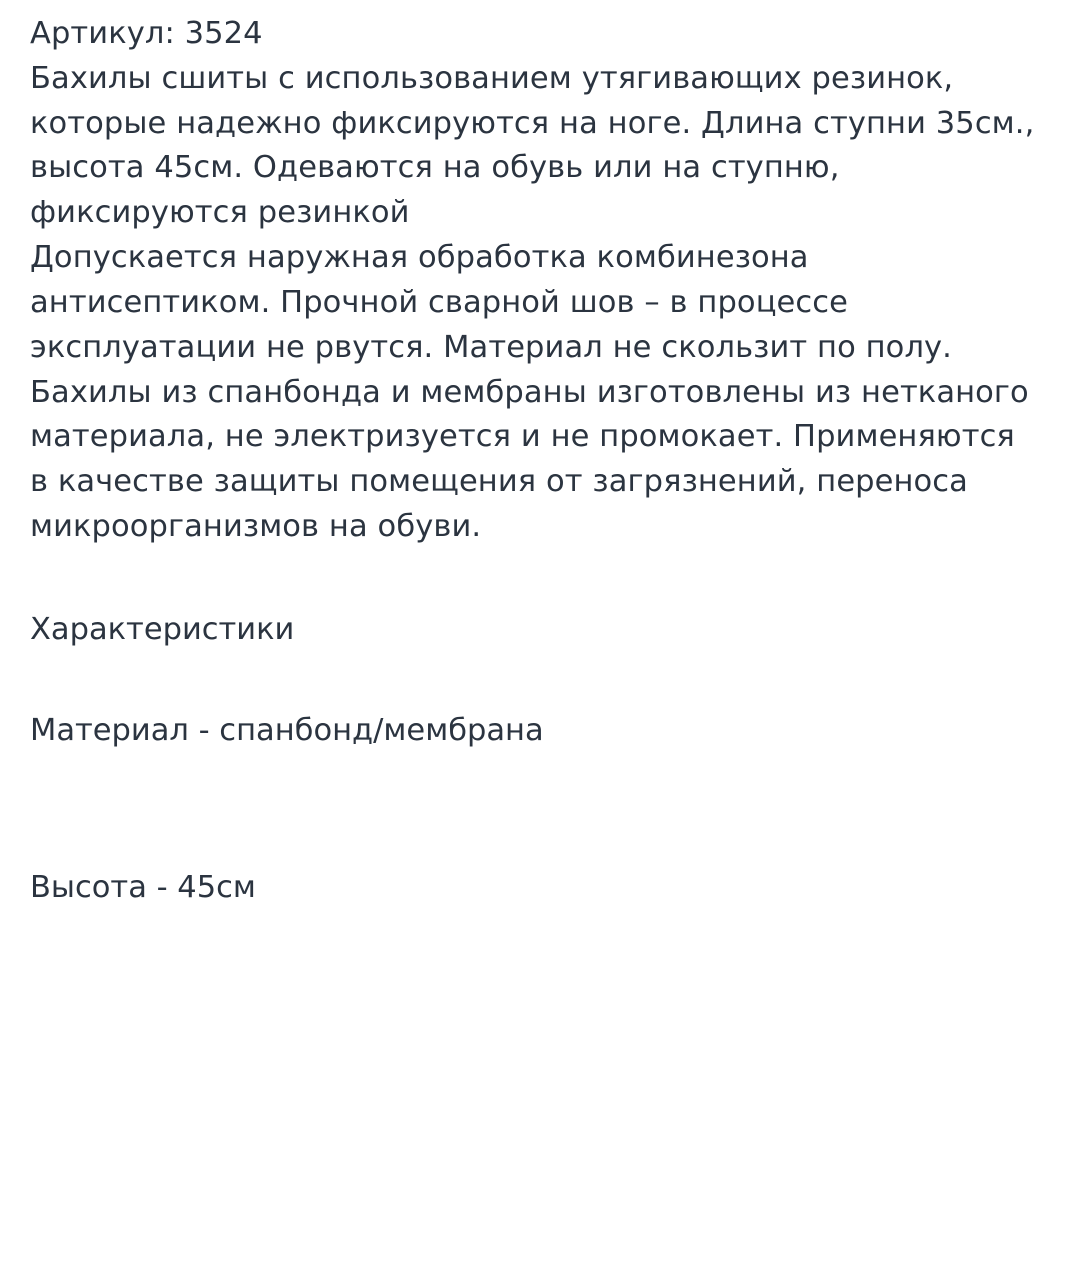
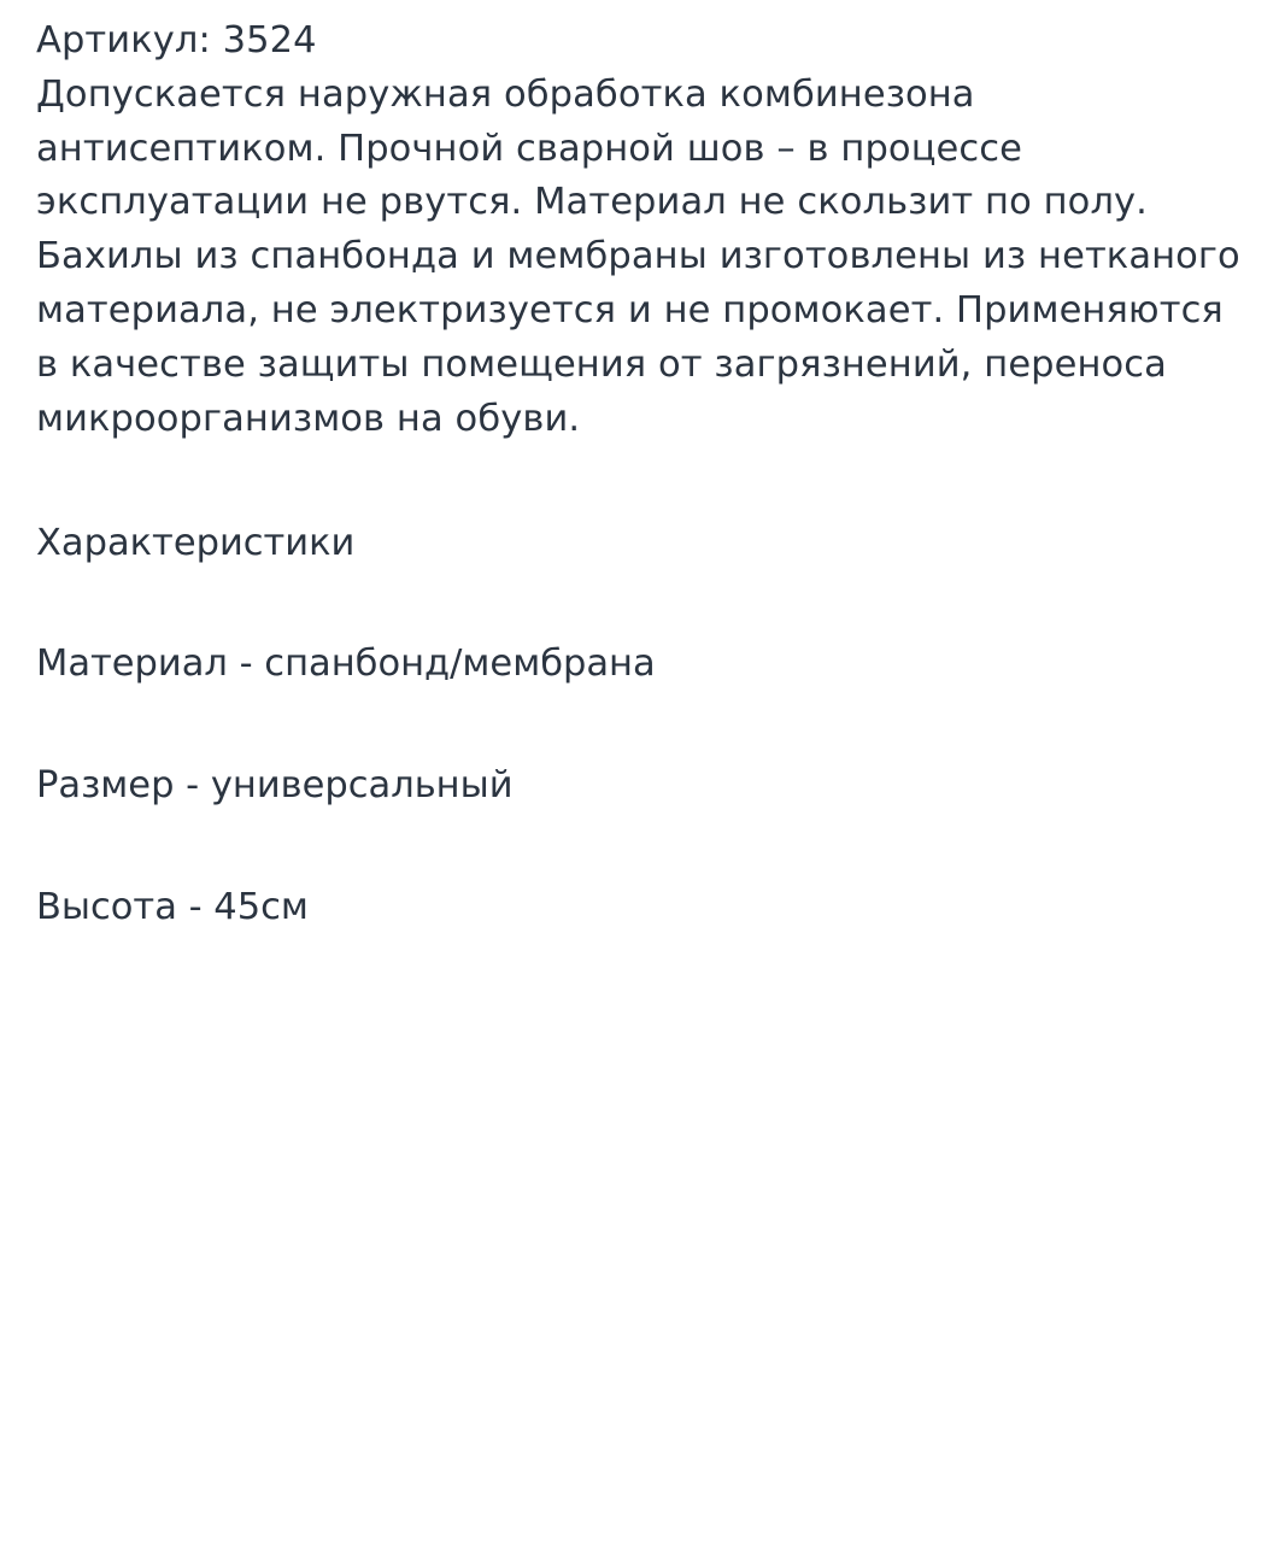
  Артикул: 3524
- Бахилы сшиты с использованием утягивающих резинок, которые надежно фиксируются на ноге. Длина ступни 35см., высота 45см. Одеваются на обувь или на ступню, фиксируются резинкой
  Допускается наружная обработка комбинезона антисептиком. Прочной сварной шов – в процессе эксплуатации не рвутся. Материал не скользит по полу.
  Бахилы из спанбонда и мембраны изготовлены из нетканого материала, не электризуется и не промокает. Применяются в качестве защиты помещения от загрязнений, переноса микроорганизмов на обуви.
  Характеристики
  Материал - спанбонд/мембрана
+ Размер - универсальный
  Высота - 45см
